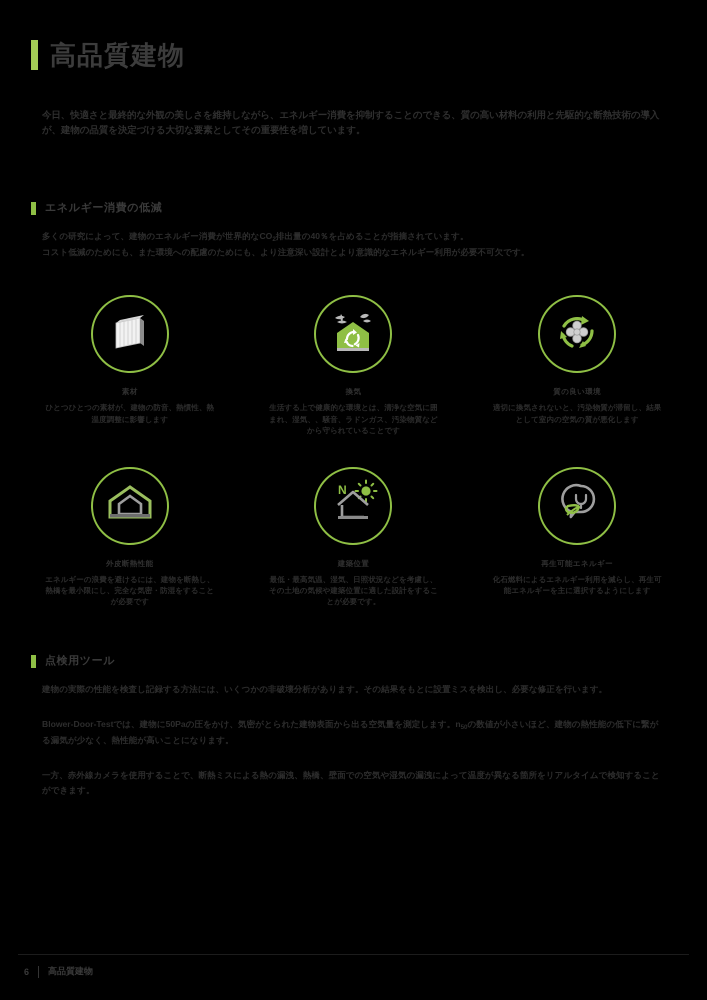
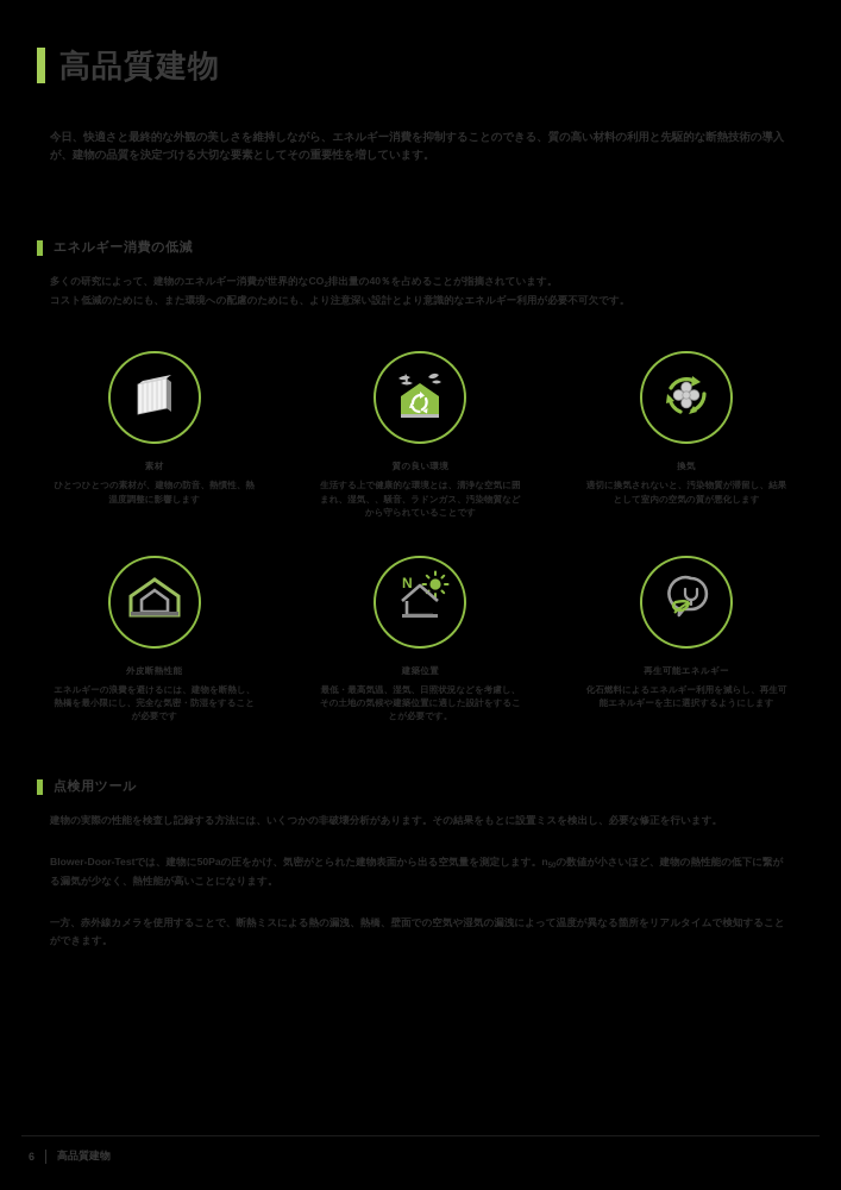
  高品質建物
  今日、快適さと最終的な外観の美しさを維持しながら、エネルギー消費を抑制することのできる、質の高い材料の利用と先駆的な断熱技術の導入が、建物の品質を決定づける大切な要素としてその重要性を増しています。
  エネルギー消費の低減
  多くの研究によって、建物のエネルギー消費が世界的なCO 排出量の40％を占めることが指摘されています。
  コスト低減のためにも、また環境への配慮のためにも、より注意深い設計とより意識的なエネルギー利用が必要不可欠です。
  素材
  ひとつひとつの素材が、建物の防音、熱慣性、熱温度調整に影響します
- 換気
+ 質の良い環境
  生活する上で健康的な環境とは、清浄な空気に囲まれ、湿気、、騒音、ラドンガス、汚染物質などから守られていることです
- 質の良い環境
+ 換気
  適切に換気されないと、汚染物質が滞留し、結果として室内の空気の質が悪化します
  外皮断熱性能
  エネルギーの浪費を避けるには、建物を断熱し、熱橋を最小限にし、完全な気密・防湿をすることが必要です
  N
  建築位置
  最低・最高気温、湿気、日照状況などを考慮し、その土地の気候や建築位置に適した設計をすることが必要です。
  再生可能エネルギー
  化石燃料によるエネルギー利用を減らし、再生可能エネルギーを主に選択するようにします
  点検用ツール
  建物の実際の性能を検査し記録する方法には、いくつかの非破壊分析があります。その結果をもとに設置ミスを検出し、必要な修正を行います。
  Blower-Door-Testでは、建物に50Paの圧をかけ、気密がとられた建物表面から出る空気量を測定します。n の数値が小さいほど、建物の熱性能の低下に繋がる漏気が少なく、熱性能が高いことになります。
  一方、赤外線カメラを使用することで、断熱ミスによる熱の漏洩、熱橋、壁面での空気や湿気の漏洩によって温度が異なる箇所をリアルタイムで検知することができます。
  6
  高品質建物
